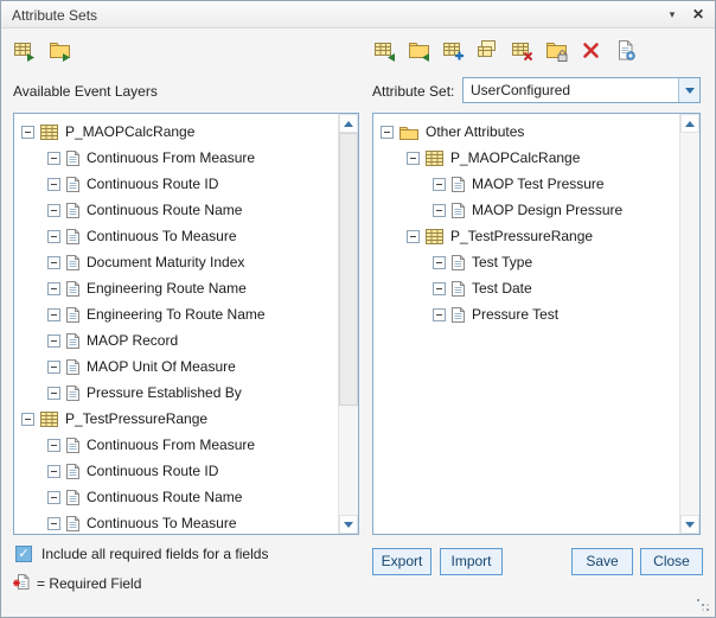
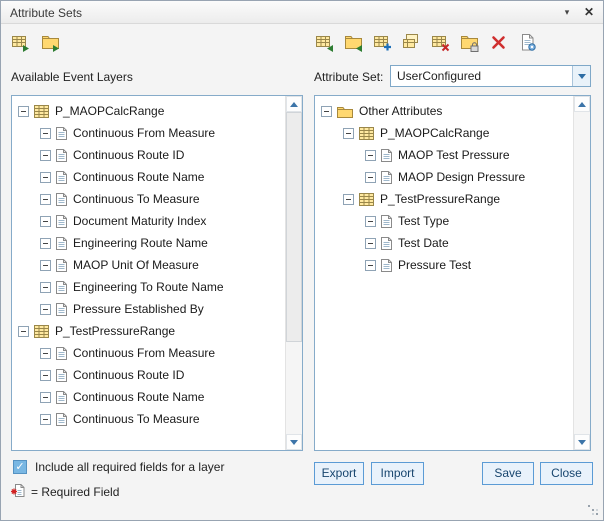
  Attribute Sets
  ▾
  ✕
  Available Event Layers
  Attribute Set:
  UserConfigured
  P_MAOPCalcRange
  Continuous From Measure
  Continuous Route ID
  Continuous Route Name
  Continuous To Measure
  Document Maturity Index
  Engineering Route Name
- Engineering To Route Name
+ MAOP Unit Of Measure
- MAOP Record
- MAOP Unit Of Measure
+ Engineering To Route Name
  Pressure Established By
  P_TestPressureRange
  Continuous From Measure
  Continuous Route ID
  Continuous Route Name
  Continuous To Measure
  Other Attributes
  P_MAOPCalcRange
  MAOP Test Pressure
  MAOP Design Pressure
  P_TestPressureRange
  Test Type
  Test Date
  Pressure Test
  ✓
- Include all required fields for a fields
+ Include all required fields for a layer
  Export
  Import
  Save
  Close
  = Required Field
